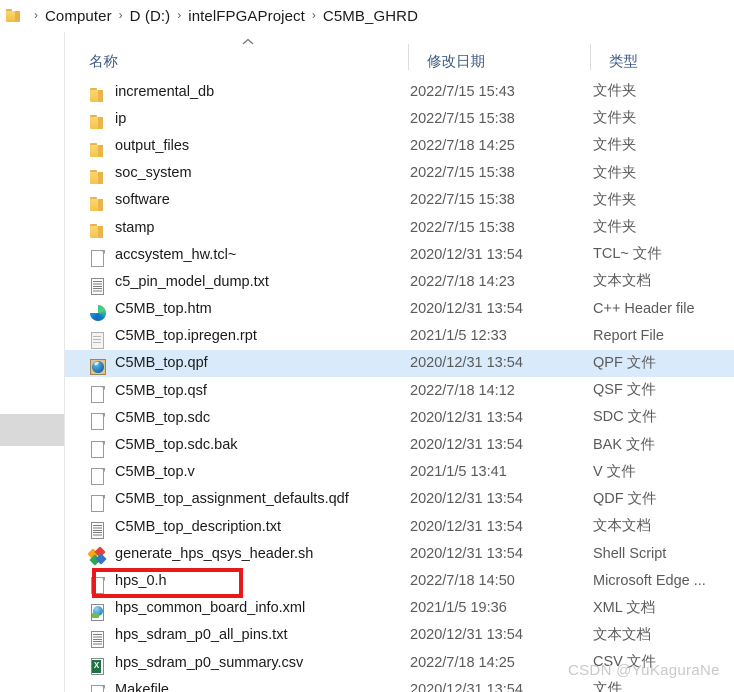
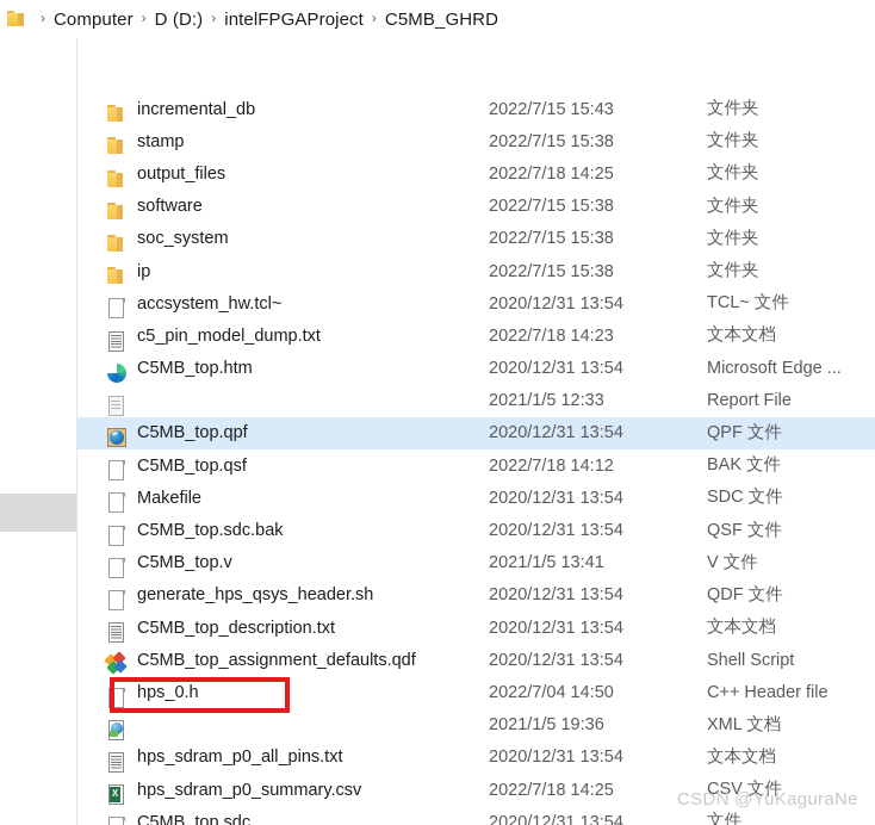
  ›
  Computer
  ›
  D (D:)
  ›
  intelFPGAProject
  ›
  C5MB_GHRD
- 名称
- 修改日期
- 类型
  incremental_db
  2022/7/15 15:43
  文件夹
- ip
+ stamp
  2022/7/15 15:38
  文件夹
  output_files
  2022/7/18 14:25
  文件夹
- soc_system
+ software
  2022/7/15 15:38
  文件夹
- software
+ soc_system
  2022/7/15 15:38
  文件夹
- stamp
+ ip
  2022/7/15 15:38
  文件夹
  accsystem_hw.tcl~
  2020/12/31 13:54
  TCL~ 文件
  c5_pin_model_dump.txt
  2022/7/18 14:23
  文本文档
  C5MB_top.htm
  2020/12/31 13:54
- C++ Header file
+ Microsoft Edge ...
- C5MB_top.ipregen.rpt
  2021/1/5 12:33
  Report File
  C5MB_top.qpf
  2020/12/31 13:54
  QPF 文件
  C5MB_top.qsf
  2022/7/18 14:12
- QSF 文件
+ BAK 文件
- C5MB_top.sdc
+ Makefile
  2020/12/31 13:54
  SDC 文件
  C5MB_top.sdc.bak
  2020/12/31 13:54
- BAK 文件
+ QSF 文件
  C5MB_top.v
  2021/1/5 13:41
  V 文件
- C5MB_top_assignment_defaults.qdf
+ generate_hps_qsys_header.sh
  2020/12/31 13:54
  QDF 文件
  C5MB_top_description.txt
  2020/12/31 13:54
  文本文档
- generate_hps_qsys_header.sh
+ C5MB_top_assignment_defaults.qdf
  2020/12/31 13:54
  Shell Script
  hps_0.h
- 2022/7/18 14:50
+ 2022/7/04 14:50
- Microsoft Edge ...
+ C++ Header file
- hps_common_board_info.xml
  2021/1/5 19:36
  XML 文档
  hps_sdram_p0_all_pins.txt
  2020/12/31 13:54
  文本文档
  X
  hps_sdram_p0_summary.csv
  2022/7/18 14:25
  CSV 文件
- Makefile
+ C5MB_top.sdc
  2020/12/31 13:54
  文件
  CSDN @YuKaguraNe
